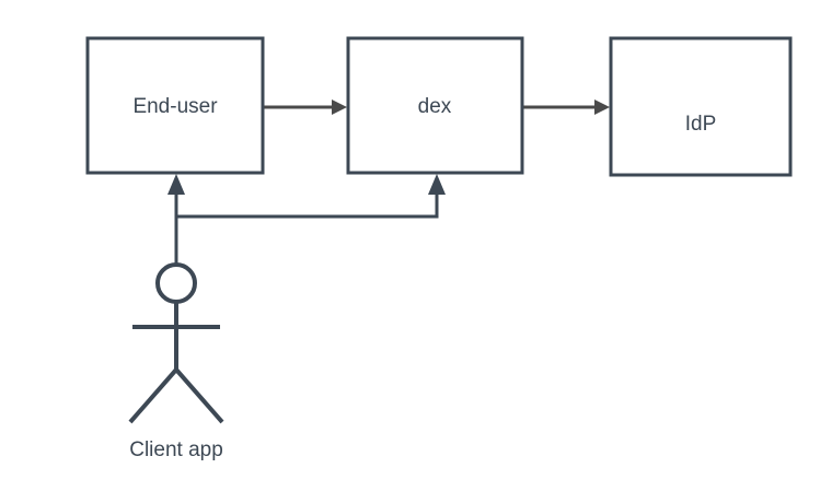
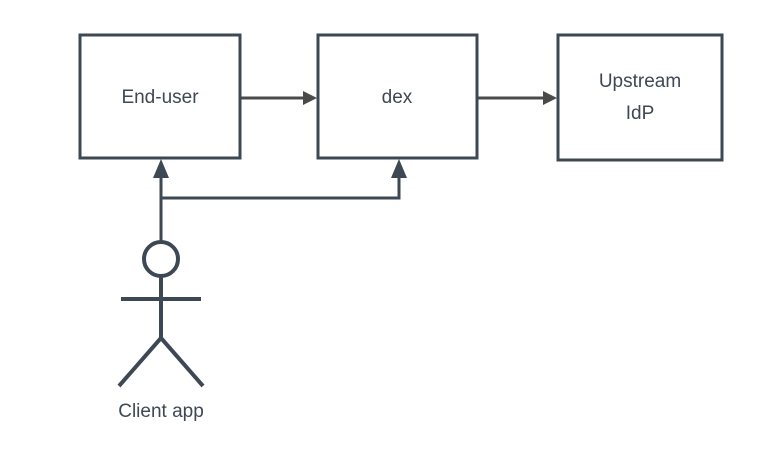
  End-user
  dex
+ Upstream
  IdP
  Client app
